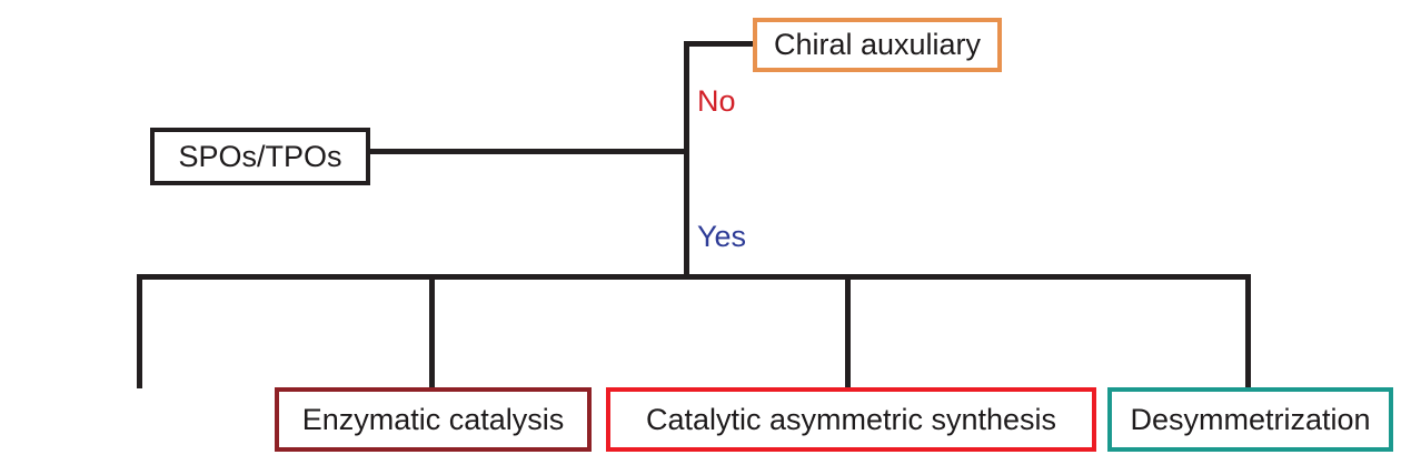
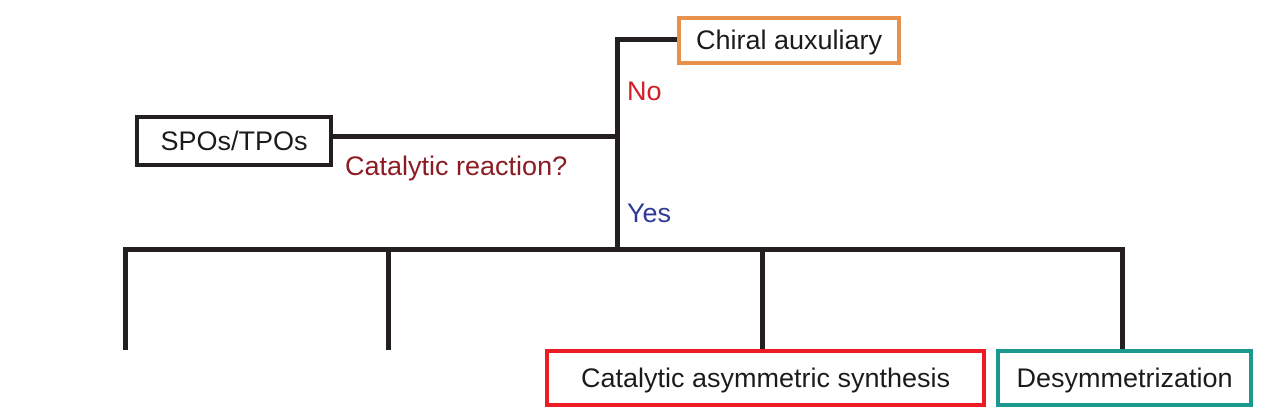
  SPOs/TPOs
  Chiral auxuliary
- Enzymatic catalysis
  Catalytic asymmetric synthesis
  Desymmetrization
+ Catalytic reaction?
  No
  Yes
